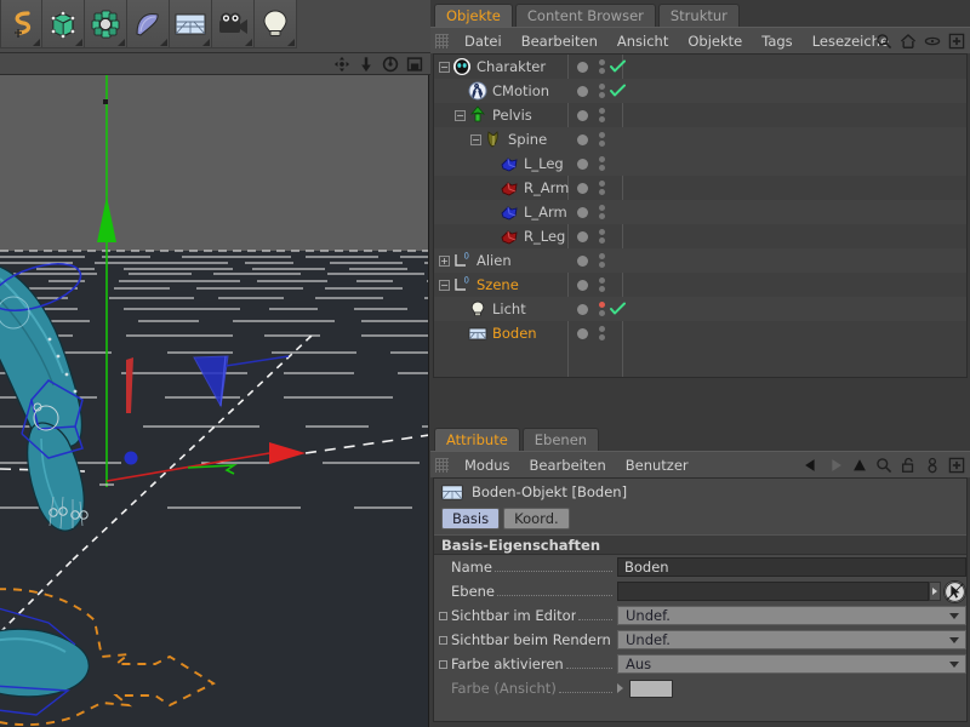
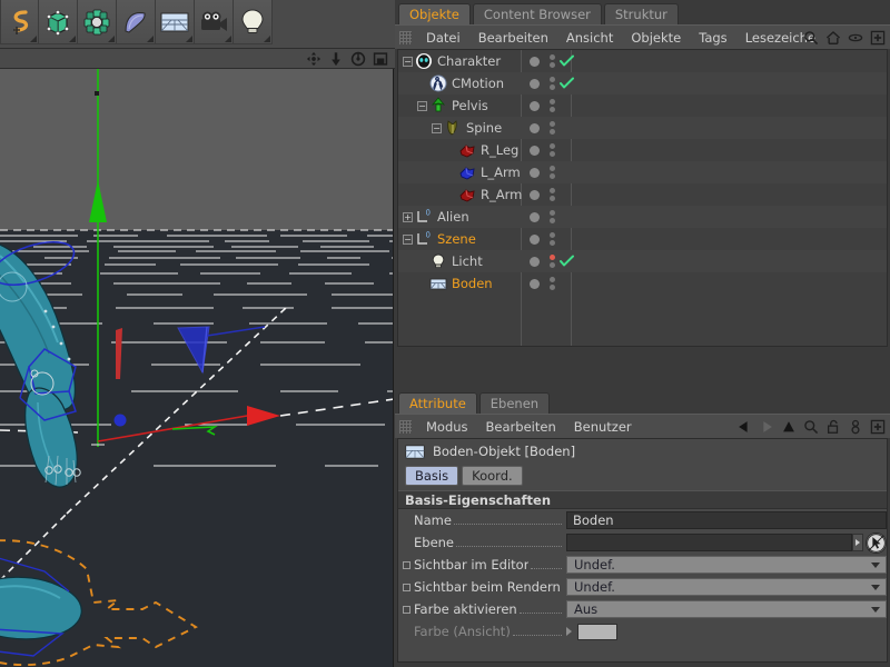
  Objekte
  Content Browser
  Struktur
  Datei
  Bearbeiten
  Ansicht
  Objekte
  Tags
  Lesezeiche
  −
  Charakter
  CMotion
  −
  Pelvis
  −
  Spine
- L_Leg
- R_Arm
+ R_Leg
  L_Arm
- R_Leg
+ R_Arm
  +
  0
  Alien
  −
  0
  Szene
  Licht
  Boden
  Attribute
  Ebenen
  Modus
  Bearbeiten
  Benutzer
  Boden-Objekt [Boden]
  Basis
  Koord.
  Basis-Eigenschaften
  Name
  Boden
  Ebene
  Sichtbar im Editor
  Undef.
  Sichtbar beim Rendern
  Undef.
  Farbe aktivieren
  Aus
  Farbe (Ansicht)
